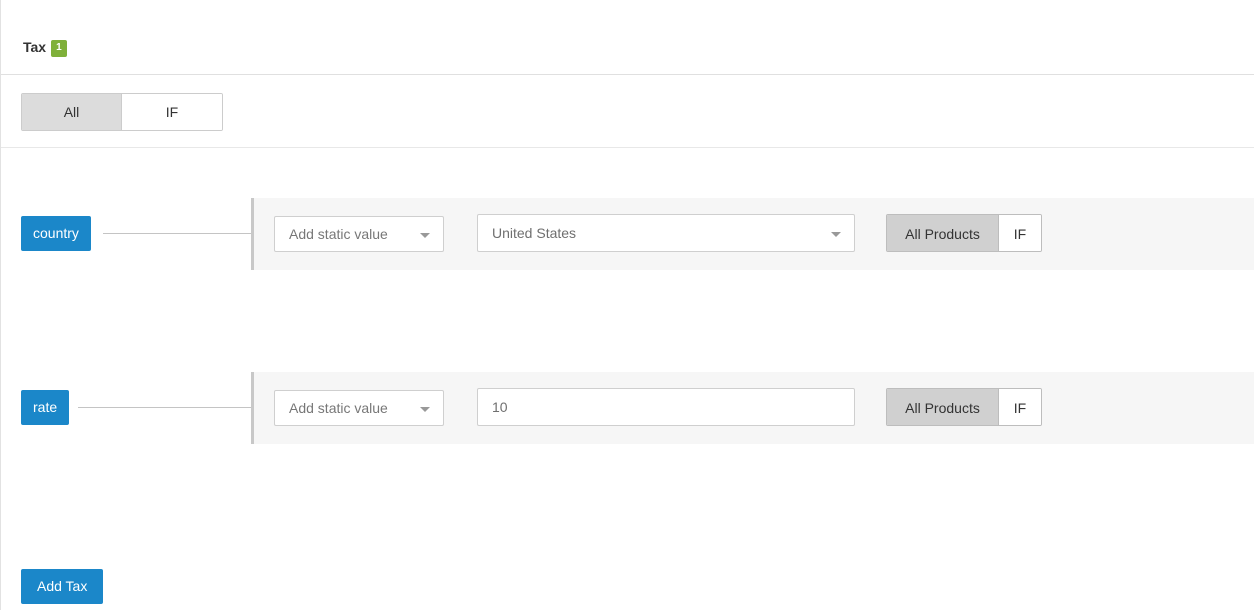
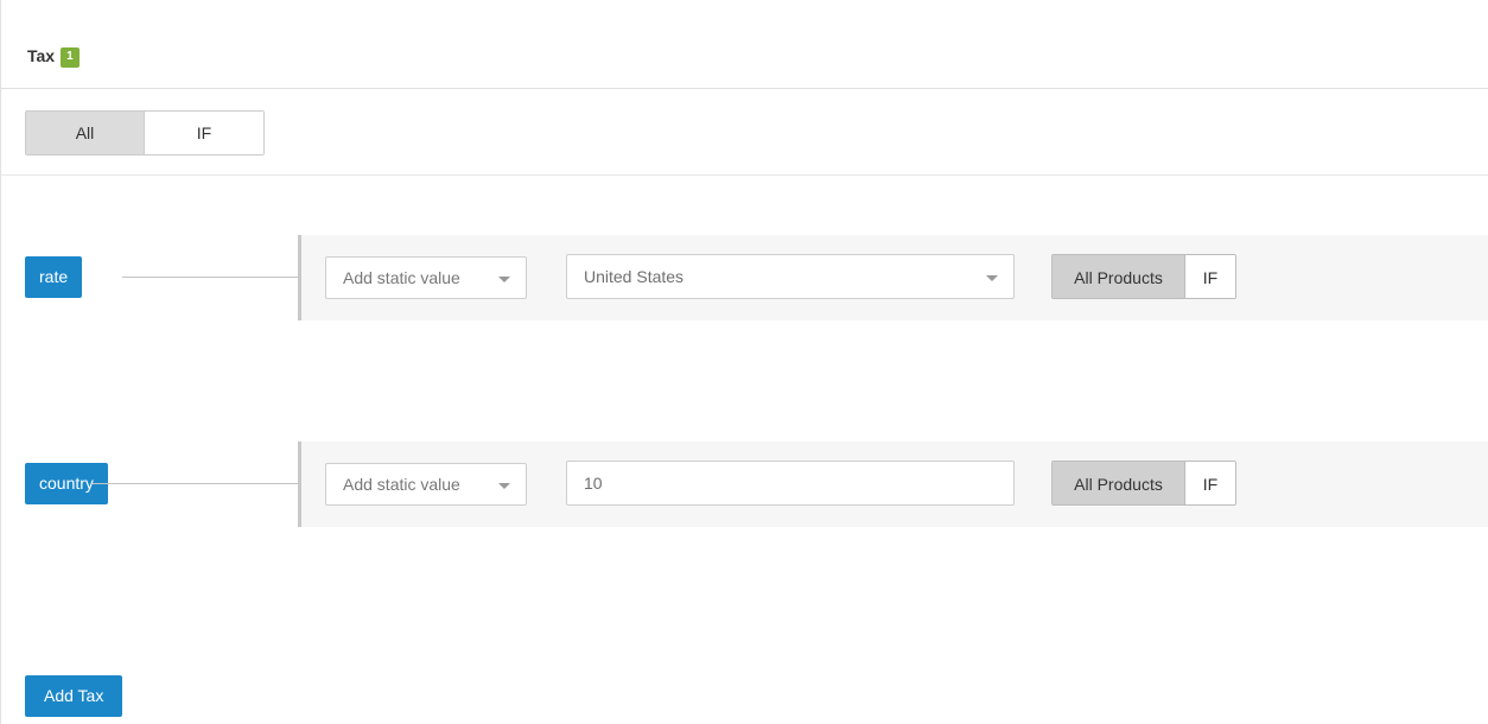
  Tax 1
  All
  IF
- country
+ rate
  Add static value
  United States
  All Products
  IF
- rate
+ country
  Add static value
  10
  All Products
  IF
  Add Tax
